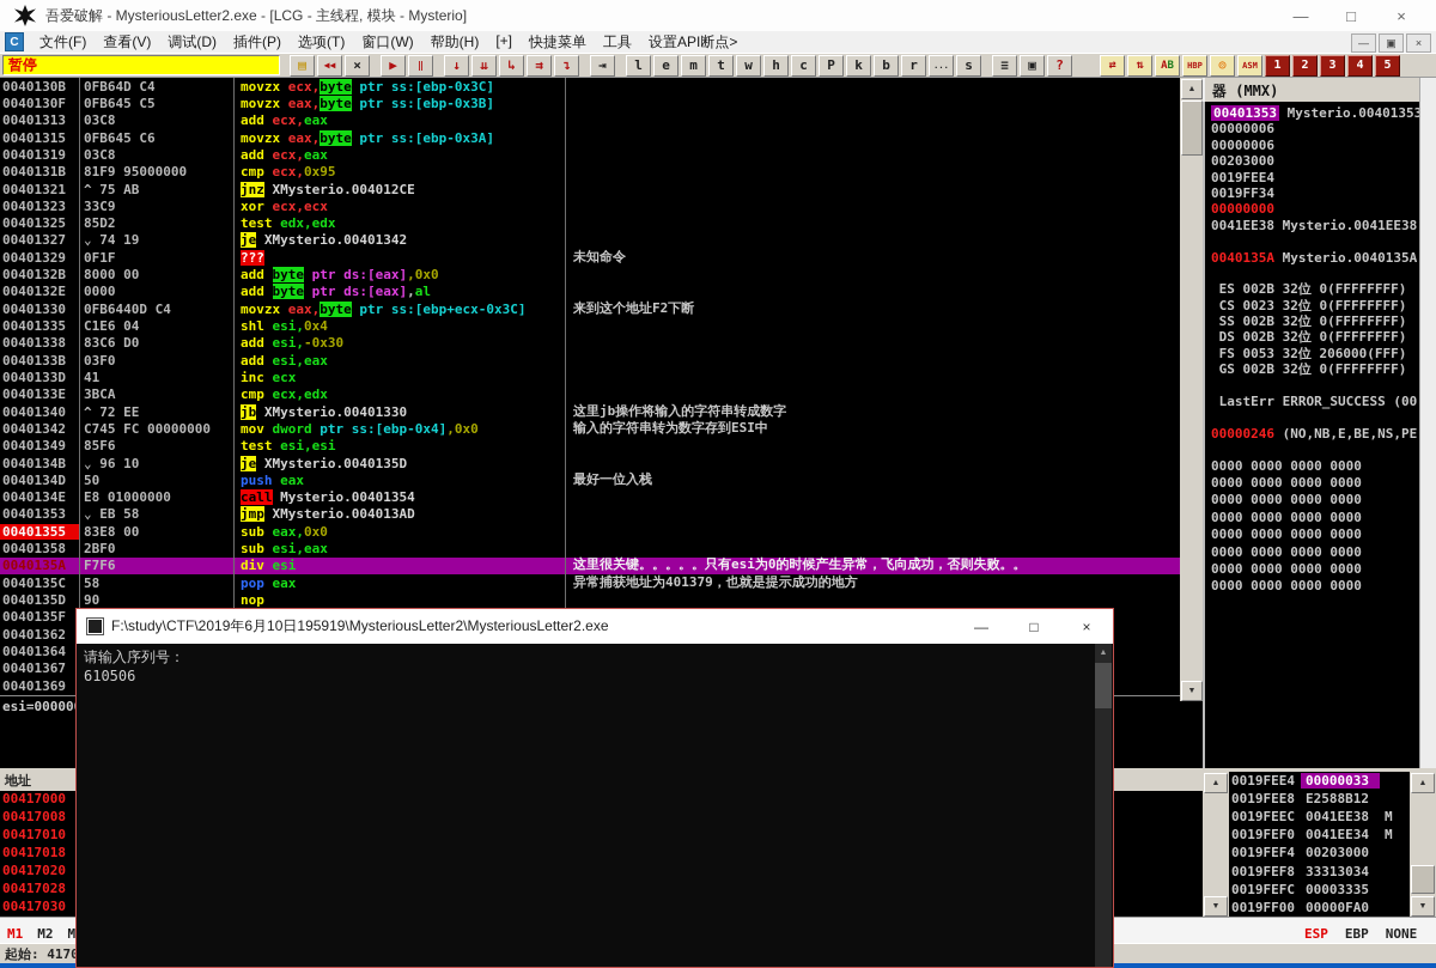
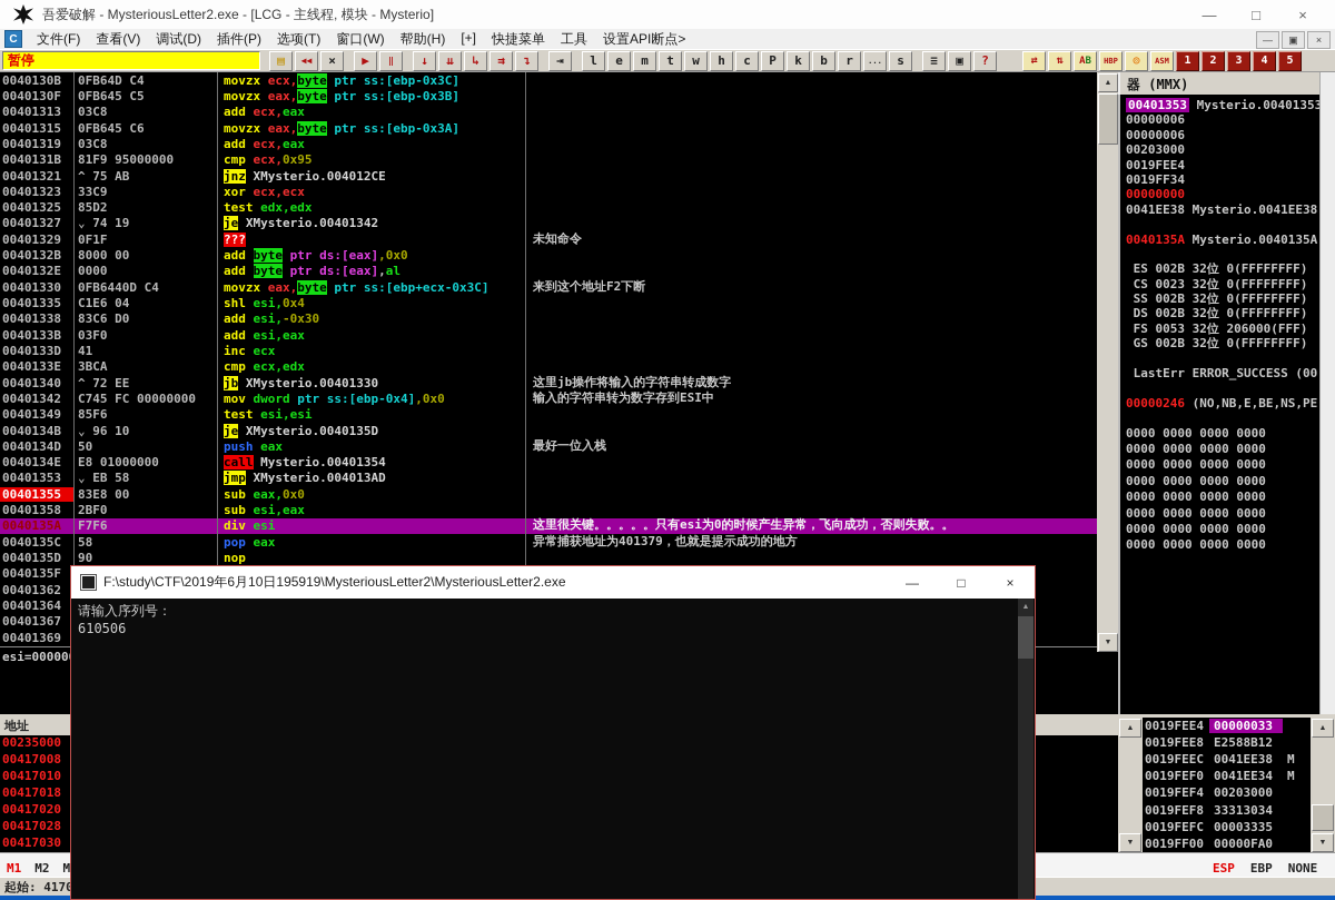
  吾爱破解 - MysteriousLetter2.exe - [LCG - 主线程, 模块 - Mysterio]
  —
  □
  ×
  C
  文件(F)
  查看(V)
  调试(D)
  插件(P)
  选项(T)
  窗口(W)
  帮助(H)
  [+]
  快捷菜单
  工具
  设置API断点>
  —
  ▣
  ×
  暂停
  ▤
  ◀◀
  ×
  ▶
  ‖
  ↓
  ⇊
  ↳
  ⇉
  ↴
  ⇥
  l
  e
  m
  t
  w
  h
  c
  P
  k
  b
  r
  ...
  s
  ≡
  ▣
  ?
  ⇄
  ⇅
  A
  B
  HBP
  ◎
  ASM
  1
  2
  3
  4
  5
  0040130B
  0FB64D C4
  movzx ecx,byte ptr ss:[ebp-0x3C]
  0040130F
  0FB645 C5
  movzx eax,byte ptr ss:[ebp-0x3B]
  00401313
  03C8
  add ecx,eax
  00401315
  0FB645 C6
  movzx eax,byte ptr ss:[ebp-0x3A]
  00401319
  03C8
  add ecx,eax
  0040131B
  81F9 95000000
  cmp ecx,0x95
  00401321
  ^ 75 AB
  jnz XMysterio.004012CE
  00401323
  33C9
  xor ecx,ecx
  00401325
  85D2
  test edx,edx
  00401327
  ⌄ 74 19
  je XMysterio.00401342
  00401329
  0F1F
  ???
  未知命令
  0040132B
  8000 00
  add byte ptr ds:[eax],0x0
  0040132E
  0000
  add byte ptr ds:[eax],al
  00401330
  0FB6440D C4
  movzx eax,byte ptr ss:[ebp+ecx-0x3C]
  来到这个地址F2下断
  00401335
  C1E6 04
  shl esi,0x4
  00401338
  83C6 D0
  add esi,-0x30
  0040133B
  03F0
  add esi,eax
  0040133D
  41
  inc ecx
  0040133E
  3BCA
  cmp ecx,edx
  00401340
  ^ 72 EE
  jb XMysterio.00401330
  这里jb操作将输入的字符串转成数字
  00401342
  C745 FC 00000000
  mov dword ptr ss:[ebp-0x4],0x0
  输入的字符串转为数字存到ESI中
  00401349
  85F6
  test esi,esi
  0040134B
  ⌄ 96 10
  je XMysterio.0040135D
  0040134D
  50
  push eax
  最好一位入栈
  0040134E
  E8 01000000
  call Mysterio.00401354
  00401353
  ⌄ EB 58
  jmp XMysterio.004013AD
  00401355
  83E8 00
  sub eax,0x0
  00401358
  2BF0
  sub esi,eax
  0040135A
  F7F6
  div esi
  这里很关键。。。。。只有esi为0的时候产生异常，飞向成功，否则失败。。
  0040135C
  58
  pop eax
  异常捕获地址为401379，也就是提示成功的地方
  0040135D
  90
  nop
  0040135F
  00401362
  00401364
  00401367
  00401369
  esi=00000
  器 (MMX)
  00401353 Mysterio.00401353
  00000006
  00000006
  00203000
  0019FEE4
  0019FF34
  00000000
  0041EE38 Mysterio.0041EE38
  0040135A Mysterio.0040135A
  ES 002B 32位 0(FFFFFFFF)
  CS 0023 32位 0(FFFFFFFF)
  SS 002B 32位 0(FFFFFFFF)
  DS 002B 32位 0(FFFFFFFF)
  FS 0053 32位 206000(FFF)
  GS 002B 32位 0(FFFFFFFF)
  LastErr ERROR_SUCCESS (00
  00000246 (NO,NB,E,BE,NS,PE
  0000 0000 0000 0000
  0000 0000 0000 0000
  0000 0000 0000 0000
  0000 0000 0000 0000
  0000 0000 0000 0000
  0000 0000 0000 0000
  0000 0000 0000 0000
  0000 0000 0000 0000
  地址
- 00417000
+ 00235000
  00417008
  00417010
  00417018
  00417020
  00417028
  00417030
  0019FEE4
  00000033
  0019FEE8
  E2588B12
  0019FEEC
  0041EE38
  M
  0019FEF0
  0041EE34
  M
  0019FEF4
  00203000
  0019FEF8
  33313034
  0019FEFC
  00003335
  0019FF00
  00000FA0
  M1 M2 M
  ESP EBP NONE
  起始: 417
  F:\study\CTF\2019年6月10日195919\MysteriousLetter2\MysteriousLetter2.exe
  —
  □
  ×
  请输入序列号：
  610506
